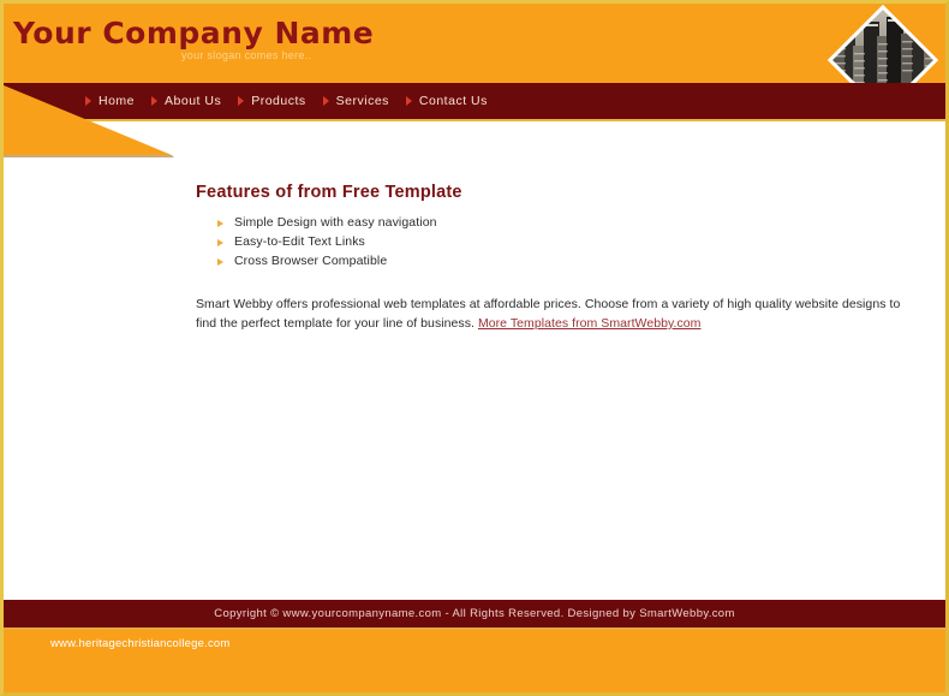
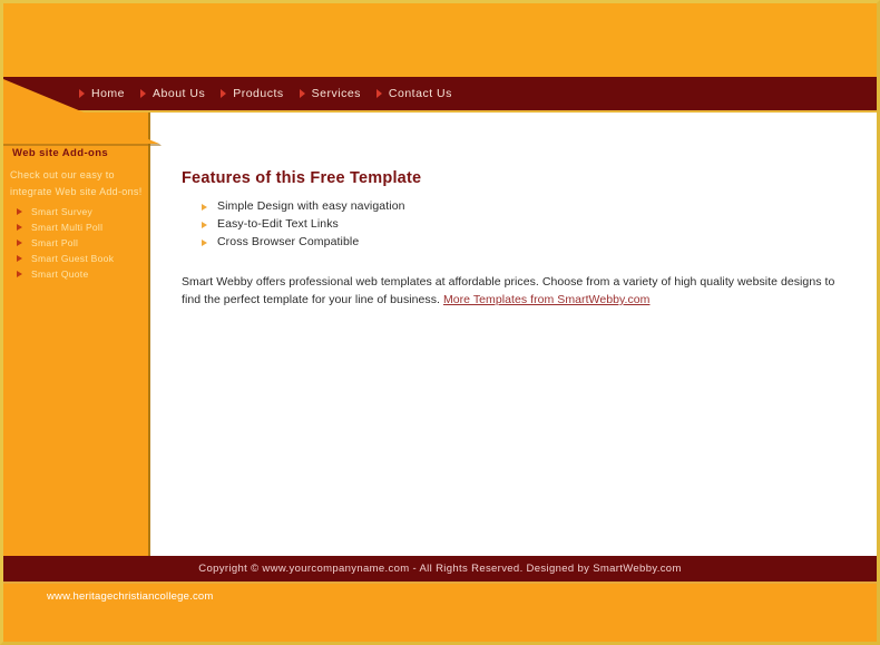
- Your Company Name
- your slogan comes here..
  Home
  About Us
  Products
  Services
  Contact Us
+ Web site Add-ons
+ Check out our easy to integrate Web site Add-ons!
+ Smart Survey
+ Smart Multi Poll
+ Smart Poll
+ Smart Guest Book
+ Smart Quote
- Features of from Free Template
+ Features of this Free Template
  Simple Design with easy navigation
  Easy-to-Edit Text Links
  Cross Browser Compatible
  Smart Webby offers professional web templates at affordable prices. Choose from a variety of high quality website designs to find the perfect template for your line of business. More Templates from SmartWebby.com
  Copyright © www.yourcompanyname.com - All Rights Reserved. Designed by SmartWebby.com
  www.heritagechristiancollege.com
